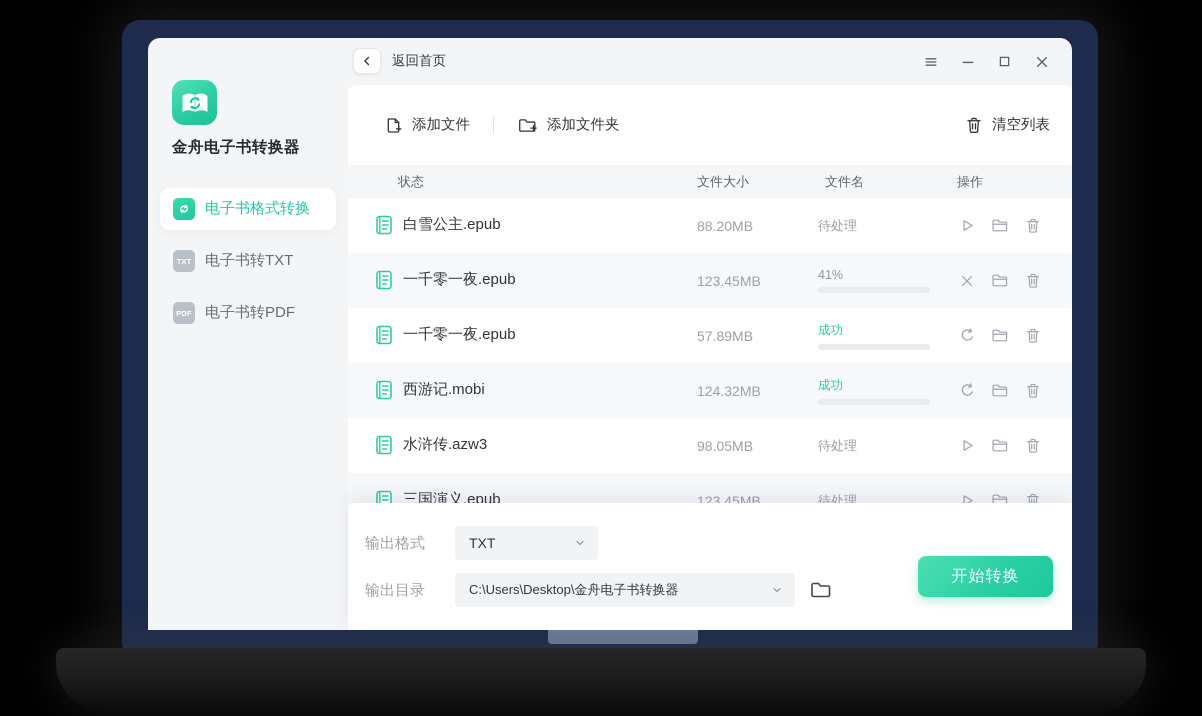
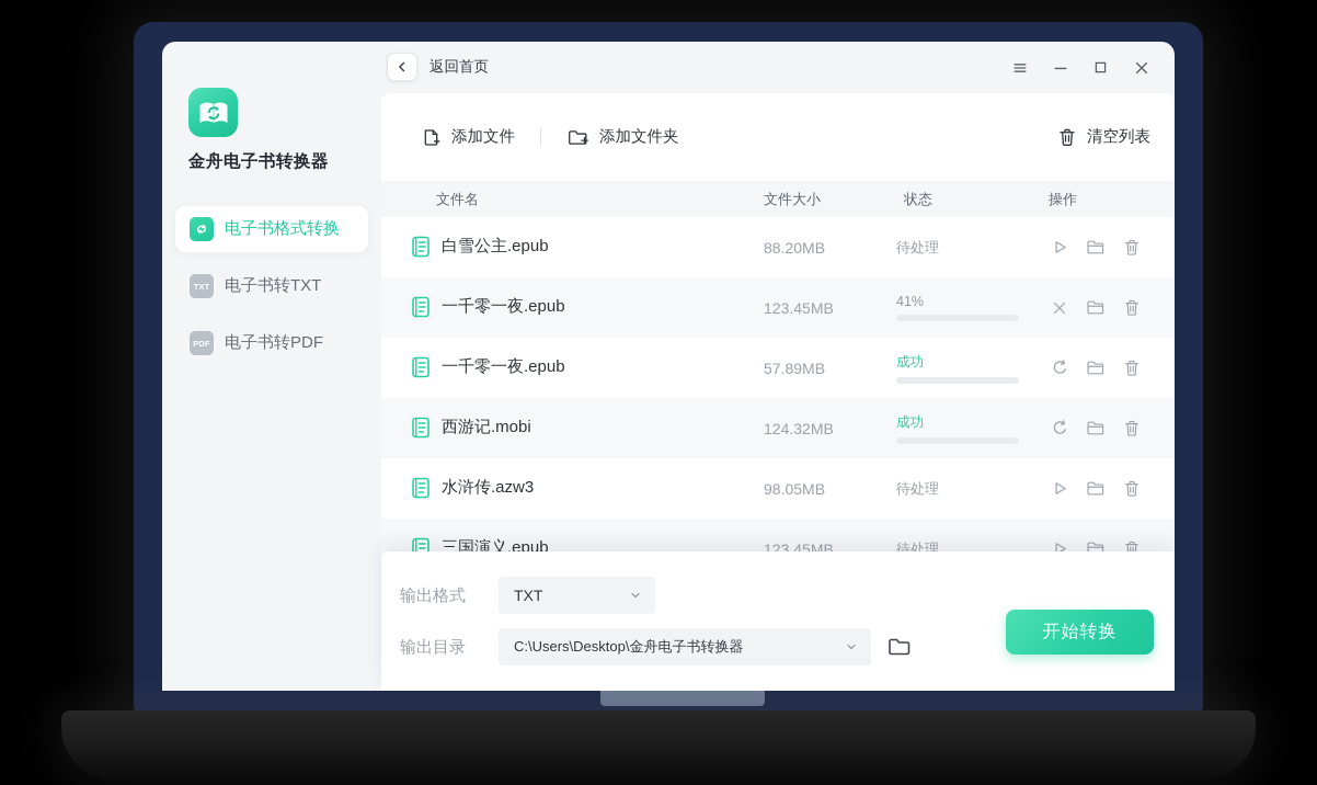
  返回首页
  金舟电子书转换器
  电子书格式转换
  TXT
  电子书转TXT
  PDF
  电子书转PDF
  添加文件
  添加文件夹
  清空列表
- 状态
+ 文件名
  文件大小
- 文件名
+ 状态
  操作
  白雪公主.epub
  88.20MB
  待处理
  一千零一夜.epub
  123.45MB
  41%
  一千零一夜.epub
  57.89MB
  成功
  西游记.mobi
  124.32MB
  成功
  水浒传.azw3
  98.05MB
  待处理
  三国演义.epub
  123.45MB
  待处理
  输出格式
  TXT
  输出目录
  C:\Users\Desktop\金舟电子书转换器
  开始转换
